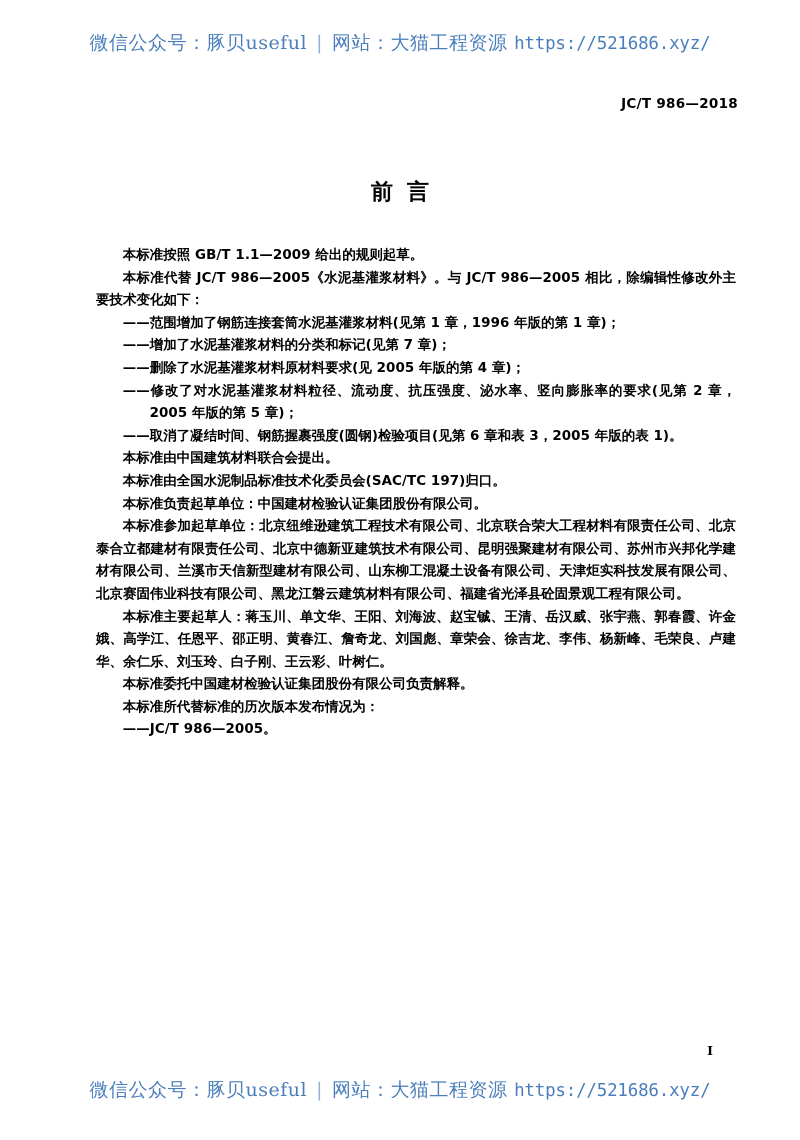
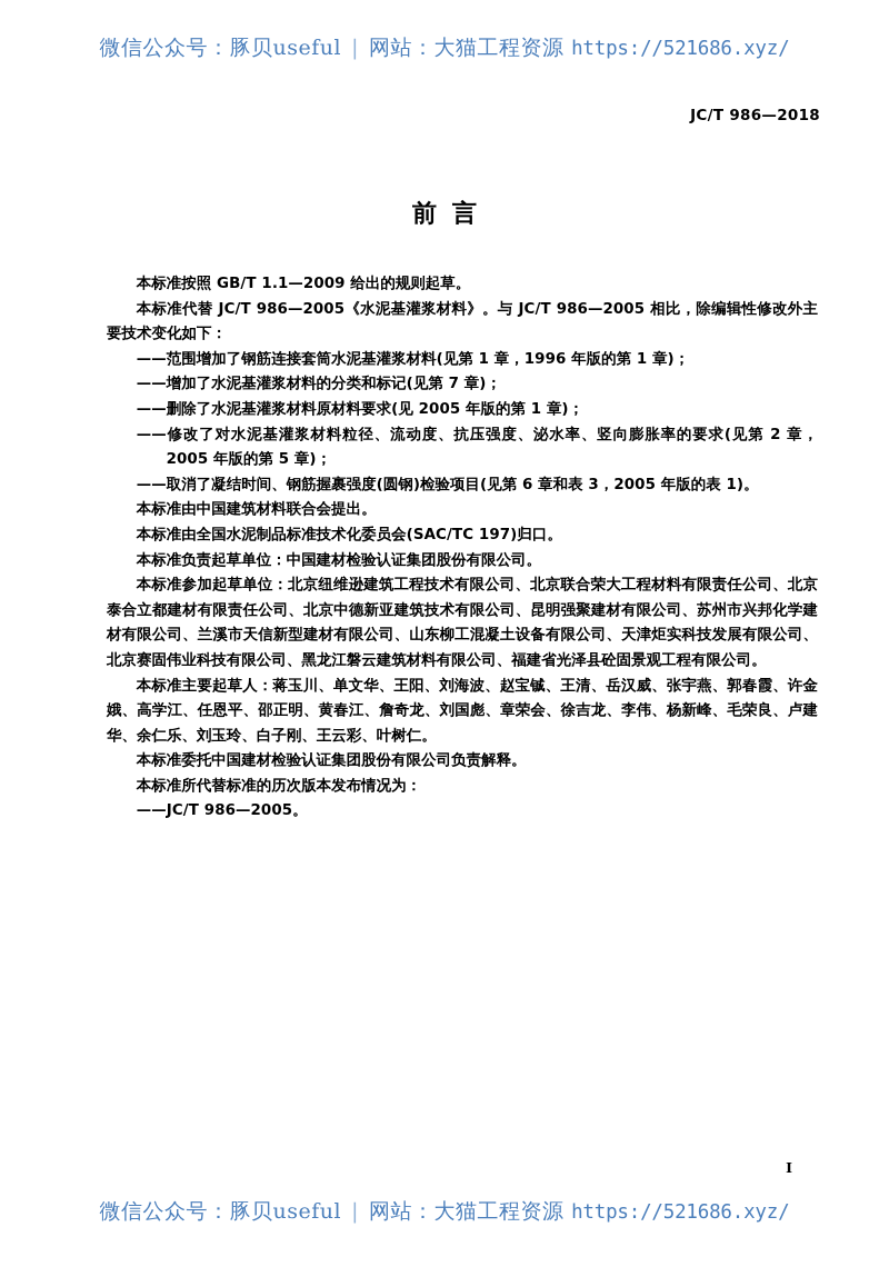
  微信公众号：豚贝useful | 网站：大猫工程资源 https://521686.xyz/
  JC/T 986—2018
  前言
  本标准按照 GB/T 1.1—2009 给出的规则起草。
  本标准代替 JC/T 986—2005《水泥基灌浆材料》。与 JC/T 986—2005 相比，除编辑性修改外主要技术变化如下：
  ——范围增加了钢筋连接套筒水泥基灌浆材料(见第 1 章，1996 年版的第 1 章)；
  ——增加了水泥基灌浆材料的分类和标记(见第 7 章)；
- ——删除了水泥基灌浆材料原材料要求(见 2005 年版的第 4 章)；
+ ——删除了水泥基灌浆材料原材料要求(见 2005 年版的第 1 章)；
  ——修改了对水泥基灌浆材料粒径、流动度、抗压强度、泌水率、竖向膨胀率的要求(见第 2 章，2005 年版的第 5 章)；
  ——取消了凝结时间、钢筋握裹强度(圆钢)检验项目(见第 6 章和表 3，2005 年版的表 1)。
  本标准由中国建筑材料联合会提出。
  本标准由全国水泥制品标准技术化委员会(SAC/TC 197)归口。
  本标准负责起草单位：中国建材检验认证集团股份有限公司。
  本标准参加起草单位：北京纽维逊建筑工程技术有限公司、北京联合荣大工程材料有限责任公司、北京泰合立都建材有限责任公司、北京中德新亚建筑技术有限公司、昆明强聚建材有限公司、苏州市兴邦化学建材有限公司、兰溪市天信新型建材有限公司、山东柳工混凝土设备有限公司、天津炬实科技发展有限公司、北京赛固伟业科技有限公司、黑龙江磐云建筑材料有限公司、福建省光泽县砼固景观工程有限公司。
  本标准主要起草人：蒋玉川、单文华、王阳、刘海波、赵宝铖、王清、岳汉威、张宇燕、郭春霞、许金娥、高学江、任恩平、邵正明、黄春江、詹奇龙、刘国彪、章荣会、徐吉龙、李伟、杨新峰、毛荣良、卢建华、余仁乐、刘玉玲、白子刚、王云彩、叶树仁。
  本标准委托中国建材检验认证集团股份有限公司负责解释。
  本标准所代替标准的历次版本发布情况为：
  ——JC/T 986—2005。
  I
  微信公众号：豚贝useful | 网站：大猫工程资源 https://521686.xyz/
